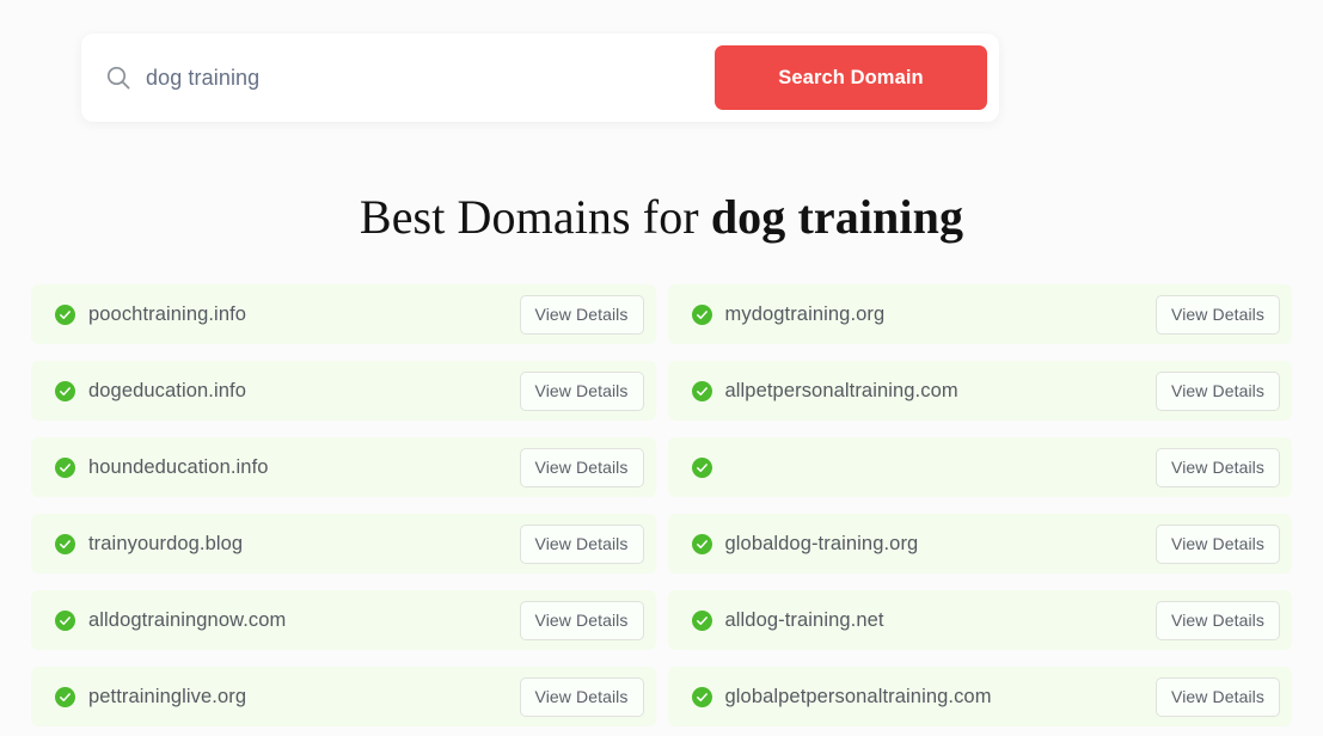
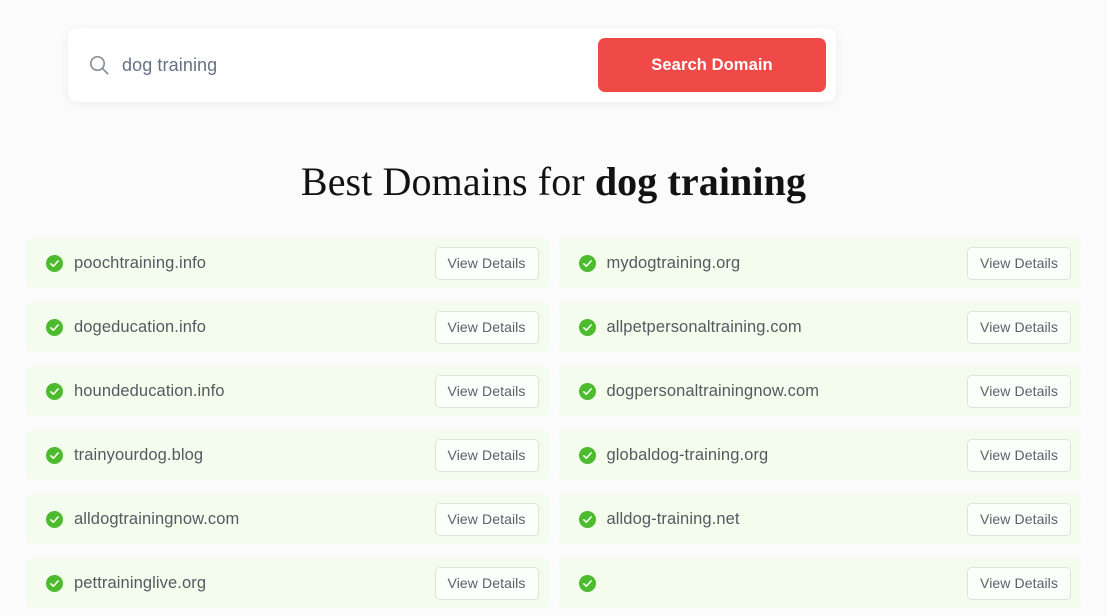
  dog training
  Search Domain
  Best Domains for dog training
  poochtraining.info
  View Details
  mydogtraining.org
  View Details
  dogeducation.info
  View Details
  allpetpersonaltraining.com
  View Details
  houndeducation.info
  View Details
+ dogpersonaltrainingnow.com
  View Details
  trainyourdog.blog
  View Details
  globaldog-training.org
  View Details
  alldogtrainingnow.com
  View Details
  alldog-training.net
  View Details
  pettraininglive.org
  View Details
- globalpetpersonaltraining.com
  View Details
